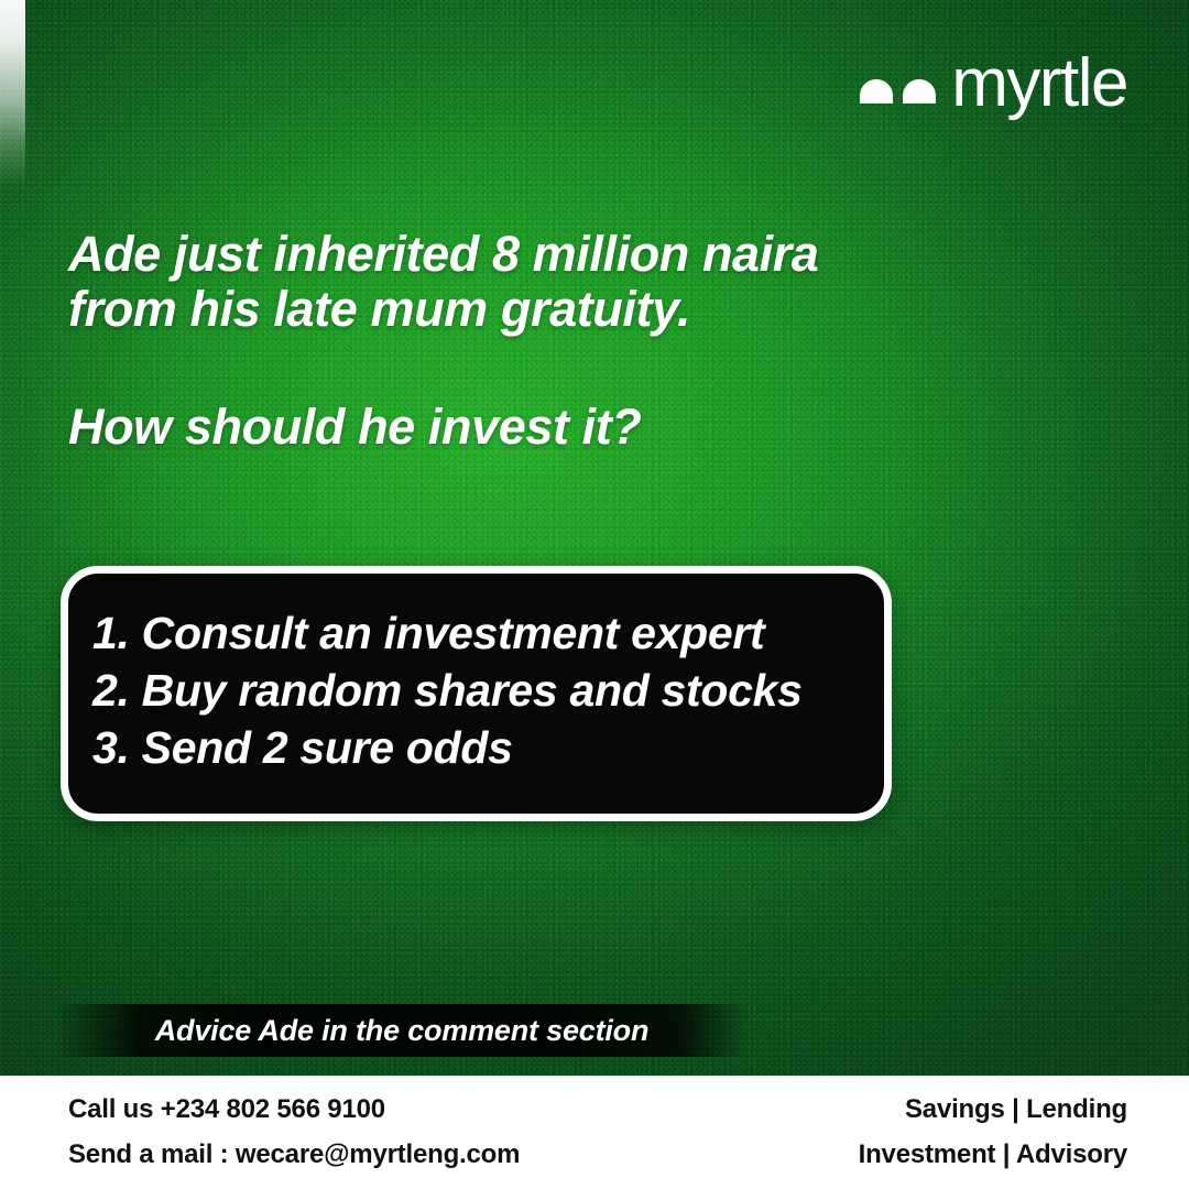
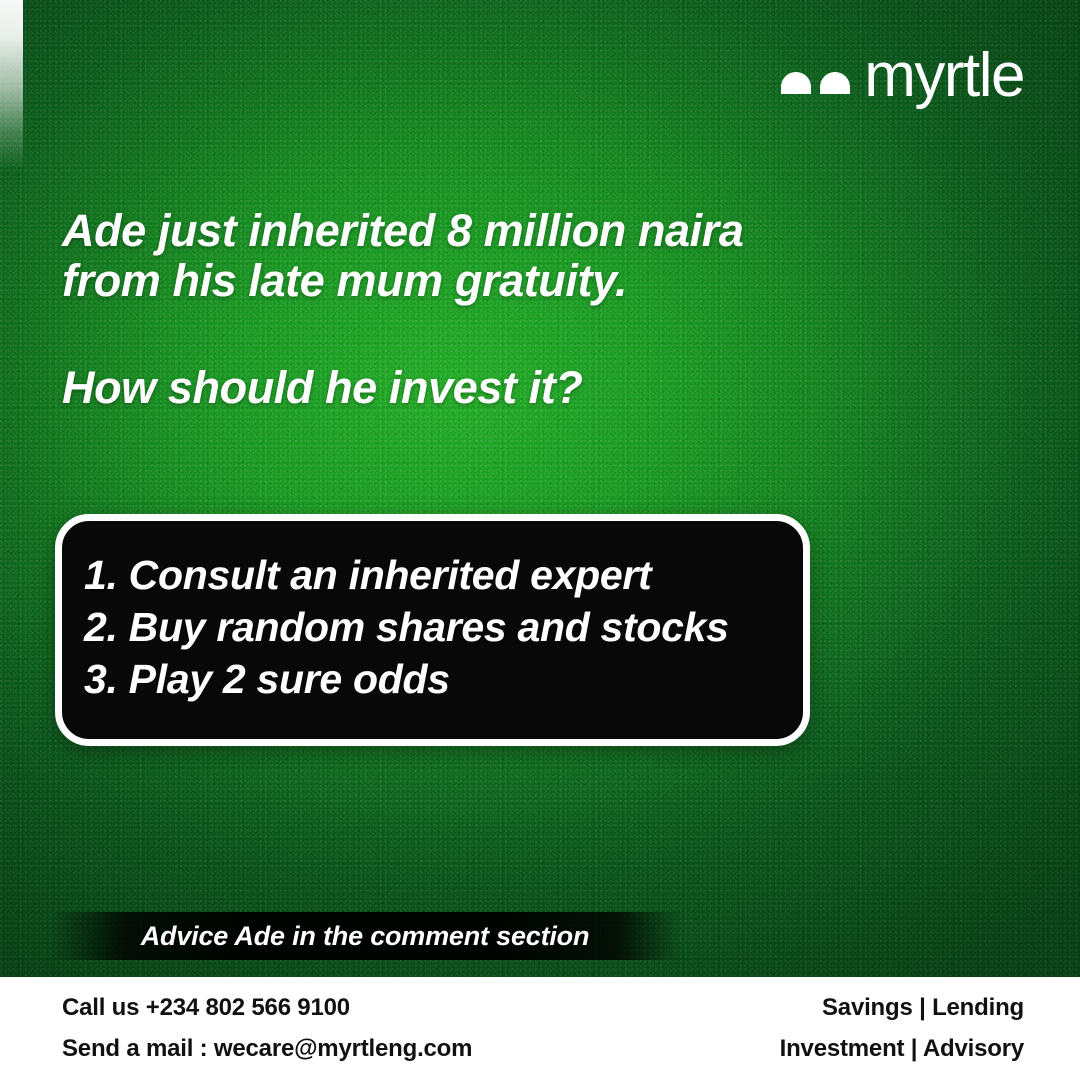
  myrtle
  Ade just inherited 8 million naira
  from his late mum gratuity.
  How should he invest it?
- 1. Consult an investment expert
+ 1. Consult an inherited expert
  2. Buy random shares and stocks
- 3. Send 2 sure odds
+ 3. Play 2 sure odds
  Advice Ade in the comment section
  Call us +234 802 566 9100
  Send a mail : wecare@myrtleng.com
  Savings | Lending
  Investment | Advisory
